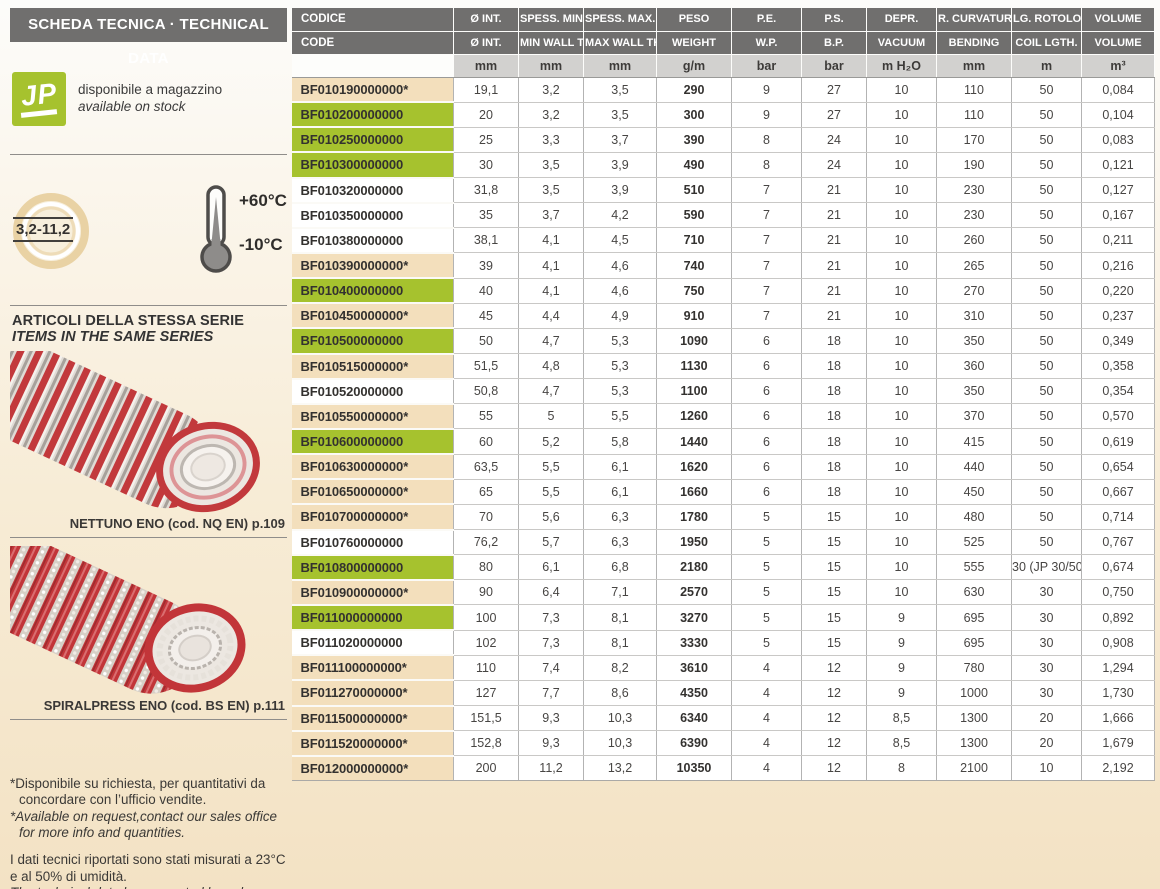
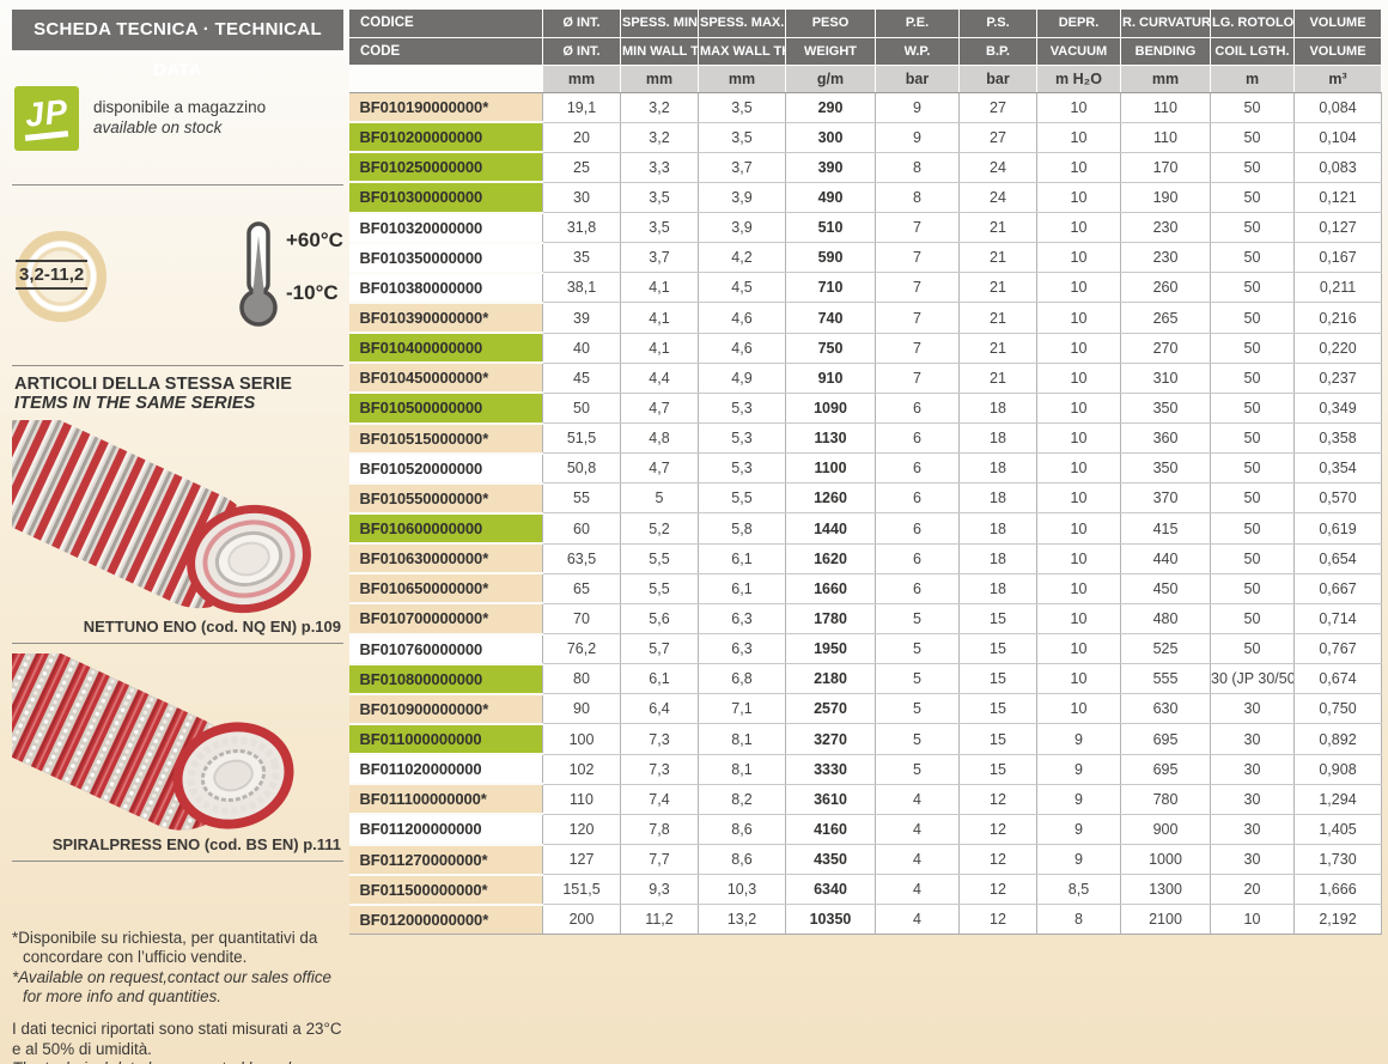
  SCHEDA TECNICA · TECHNICAL
  disponibile a magazzino
  available on stock
  3,2-11,2
  +60°C
  -10°C
  ARTICOLI DELLA STESSA SERIE
  ITEMS IN THE SAME SERIES
  NETTUNO ENO (cod. NQ EN) p.109
  SPIRALPRESS ENO (cod. BS EN) p.111
  *Disponibile su richiesta, per quantitativi da concordare con l’ufficio vendite.
  *Available on request,contact our sales office for more info and quantities.
  I dati tecnici riportati sono stati misurati a 23°C e al 50% di umidità.
  CODICE	Ø INT.	SPESS. MIN	SPESS. MAX.	PESO	P.E.	P.S.	DEPR.	R. CURVATUR	LG. ROTOLO	VOLUME
  CODE	Ø INT.	MIN WALL T	MAX WALL T	WEIGHT	W.P.	B.P.	VACUUM	BENDING	COIL LGTH.	VOLUME
  	mm	mm	mm	g/m	bar	bar	m H₂O	mm	m	m³
  BF010190000000*	19,1	3,2	3,5	290	9	27	10	110	50	0,084
  BF010200000000	20	3,2	3,5	300	9	27	10	110	50	0,104
  BF010250000000	25	3,3	3,7	390	8	24	10	170	50	0,083
  BF010300000000	30	3,5	3,9	490	8	24	10	190	50	0,121
  BF010320000000	31,8	3,5	3,9	510	7	21	10	230	50	0,127
  BF010350000000	35	3,7	4,2	590	7	21	10	230	50	0,167
  BF010380000000	38,1	4,1	4,5	710	7	21	10	260	50	0,211
  BF010390000000*	39	4,1	4,6	740	7	21	10	265	50	0,216
  BF010400000000	40	4,1	4,6	750	7	21	10	270	50	0,220
  BF010450000000*	45	4,4	4,9	910	7	21	10	310	50	0,237
  BF010500000000	50	4,7	5,3	1090	6	18	10	350	50	0,349
  BF010515000000*	51,5	4,8	5,3	1130	6	18	10	360	50	0,358
  BF010520000000	50,8	4,7	5,3	1100	6	18	10	350	50	0,354
  BF010550000000*	55	5	5,5	1260	6	18	10	370	50	0,570
  BF010600000000	60	5,2	5,8	1440	6	18	10	415	50	0,619
  BF010630000000*	63,5	5,5	6,1	1620	6	18	10	440	50	0,654
  BF010650000000*	65	5,5	6,1	1660	6	18	10	450	50	0,667
  BF010700000000*	70	5,6	6,3	1780	5	15	10	480	50	0,714
  BF010760000000	76,2	5,7	6,3	1950	5	15	10	525	50	0,767
  BF010800000000	80	6,1	6,8	2180	5	15	10	555	30 (JP 30/50	0,674
  BF010900000000*	90	6,4	7,1	2570	5	15	10	630	30	0,750
  BF011000000000	100	7,3	8,1	3270	5	15	9	695	30	0,892
  BF011020000000	102	7,3	8,1	3330	5	15	9	695	30	0,908
  BF011100000000*	110	7,4	8,2	3610	4	12	9	780	30	1,294
+ BF011200000000	120	7,8	8,6	4160	4	12	9	900	30	1,405
  BF011270000000*	127	7,7	8,6	4350	4	12	9	1000	30	1,730
  BF011500000000*	151,5	9,3	10,3	6340	4	12	8,5	1300	20	1,666
- BF011520000000*	152,8	9,3	10,3	6390	4	12	8,5	1300	20	1,679
  BF012000000000*	200	11,2	13,2	10350	4	12	8	2100	10	2,192
